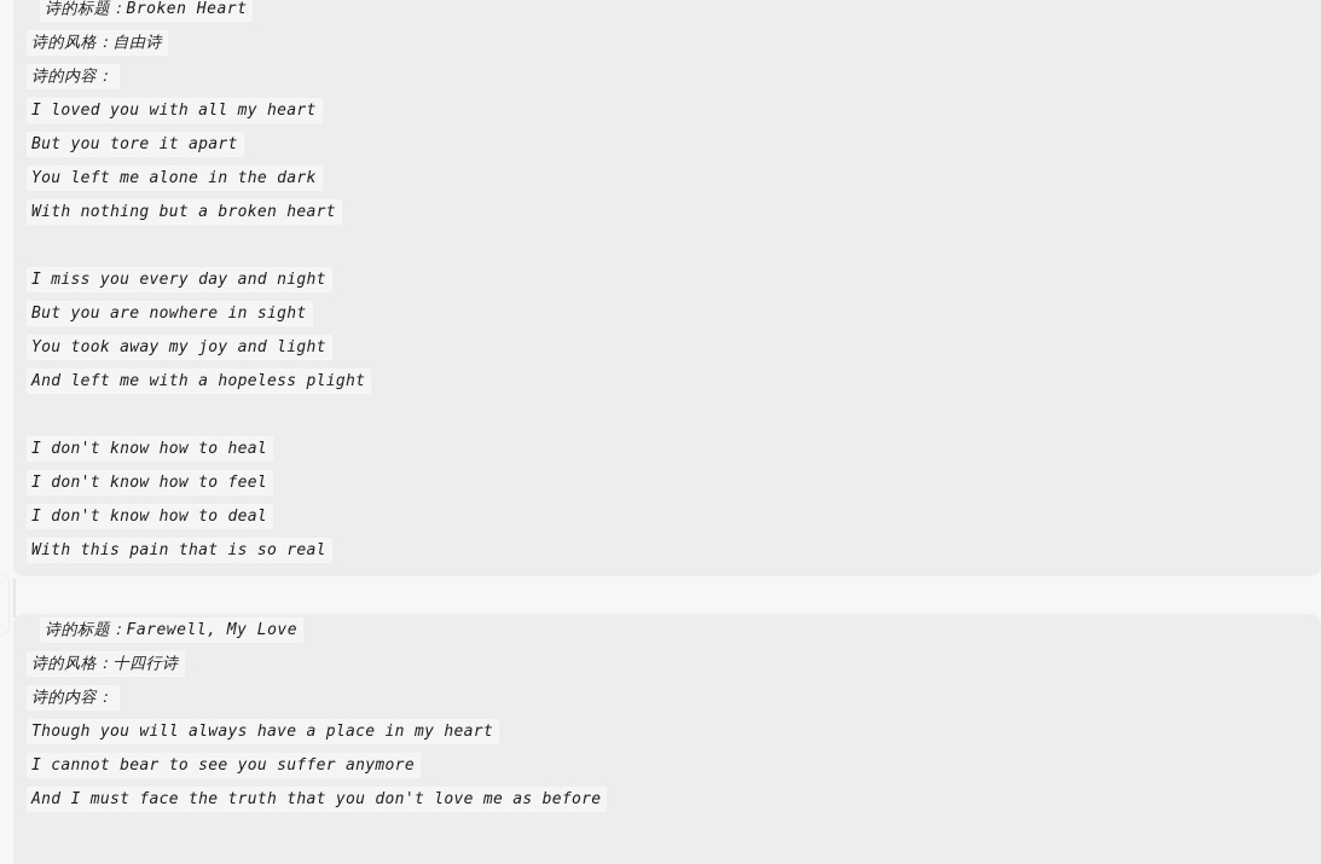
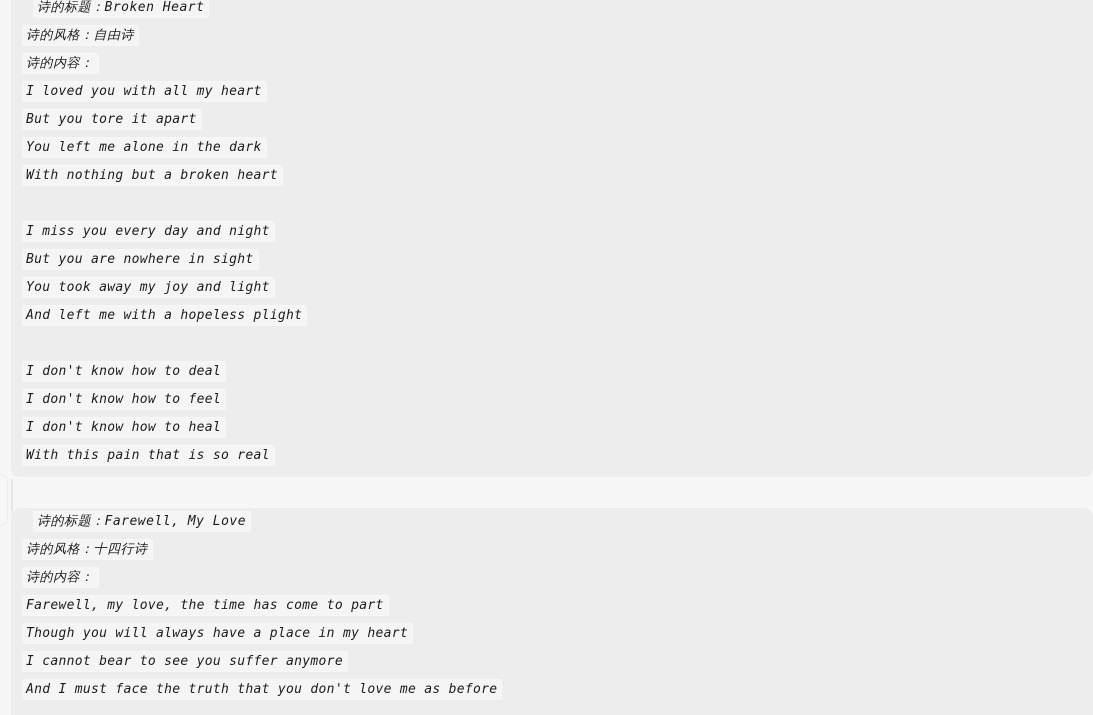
  诗的标题：Broken Heart
  诗的风格：自由诗
  诗的内容：
  I loved you with all my heart
  But you tore it apart
  You left me alone in the dark
  With nothing but a broken heart
  I miss you every day and night
  But you are nowhere in sight
  You took away my joy and light
  And left me with a hopeless plight
- I don't know how to heal
+ I don't know how to deal
  I don't know how to feel
- I don't know how to deal
+ I don't know how to heal
  With this pain that is so real
  诗的标题：Farewell, My Love
  诗的风格：十四行诗
  诗的内容：
+ Farewell, my love, the time has come to part
  Though you will always have a place in my heart
  I cannot bear to see you suffer anymore
  And I must face the truth that you don't love me as before
